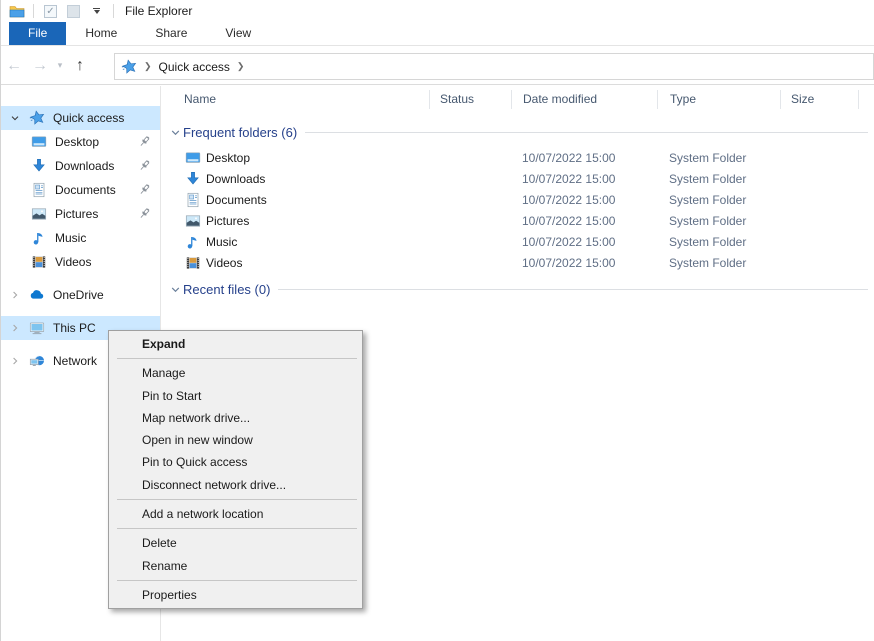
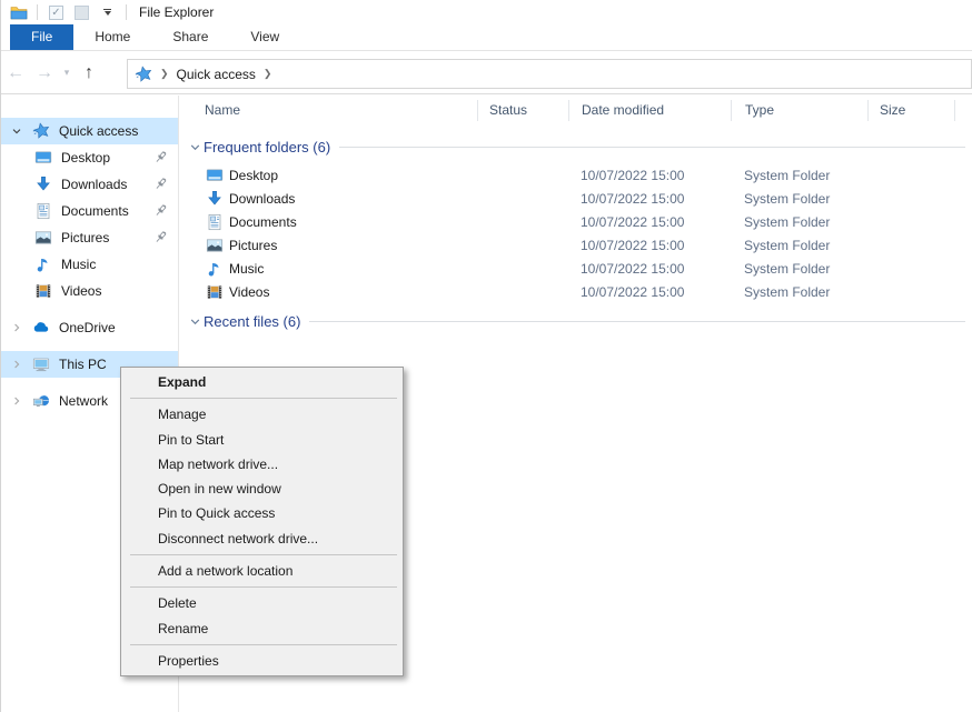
  ✓
  File Explorer
  File
  Home
  Share
  View
  ←
  →
  ▾
  ↑
  ❯
  Quick access
  ❯
  Quick access
  Desktop
  Downloads
  Documents
  Pictures
  Music
  Videos
  OneDrive
  This PC
  Network
  Name
  Status
  Date modified
  Type
  Size
  Frequent folders (6)
  Desktop
  10/07/2022 15:00
  System Folder
  Downloads
  10/07/2022 15:00
  System Folder
  Documents
  10/07/2022 15:00
  System Folder
  Pictures
  10/07/2022 15:00
  System Folder
  Music
  10/07/2022 15:00
  System Folder
  Videos
  10/07/2022 15:00
  System Folder
- Recent files (0)
+ Recent files (6)
  Expand
  Manage
  Pin to Start
  Map network drive...
  Open in new window
  Pin to Quick access
  Disconnect network drive...
  Add a network location
  Delete
  Rename
  Properties
